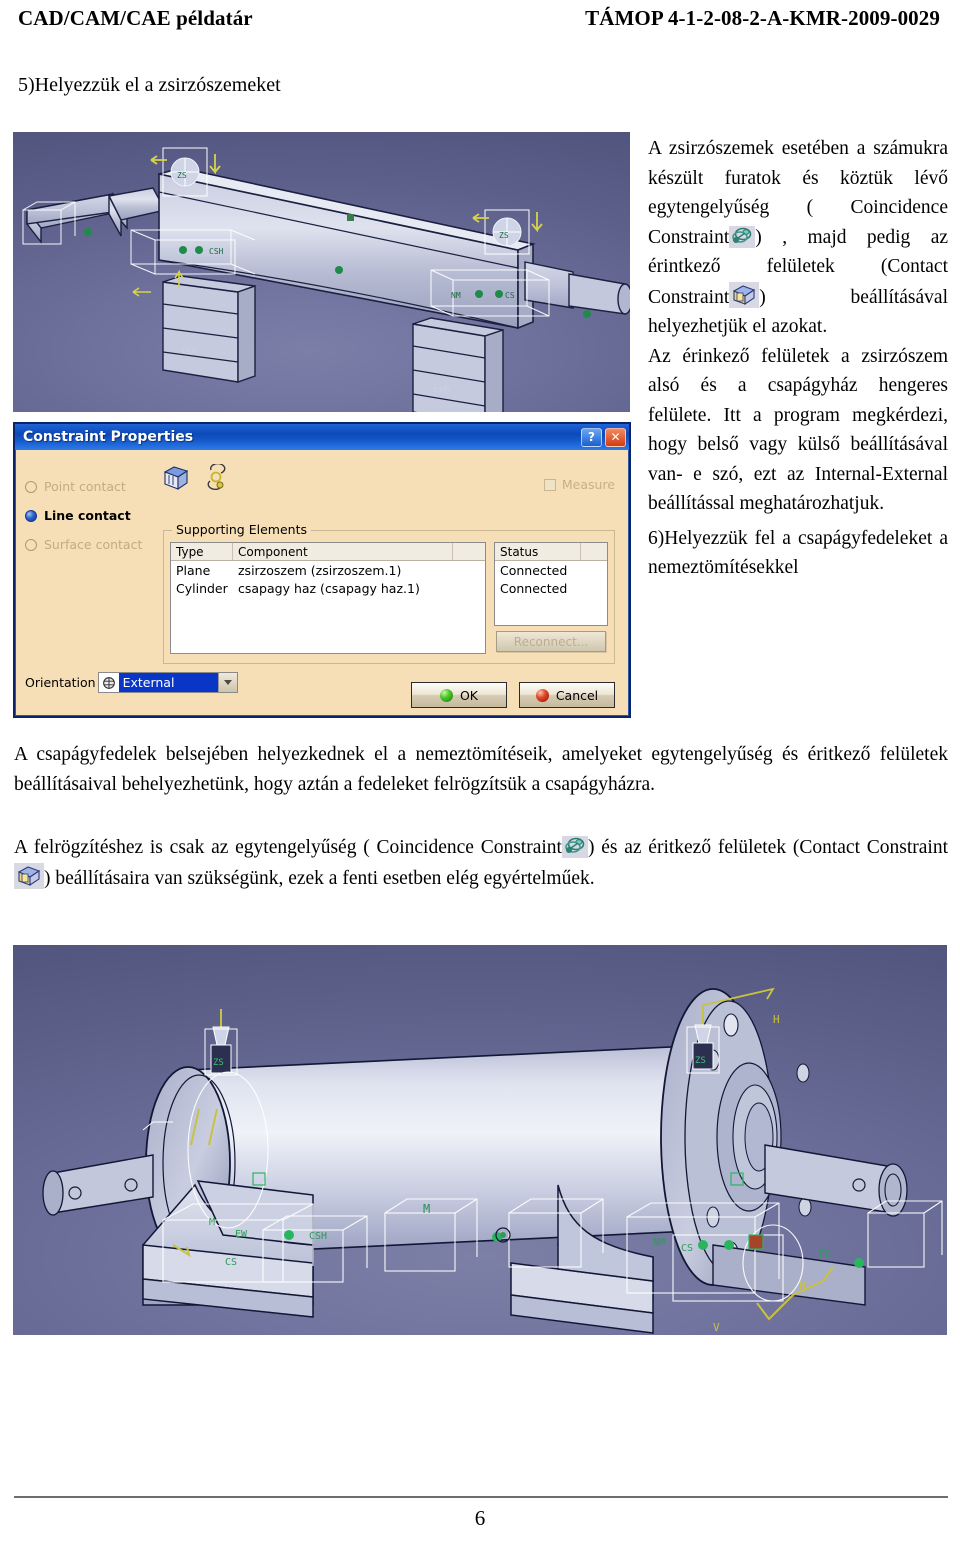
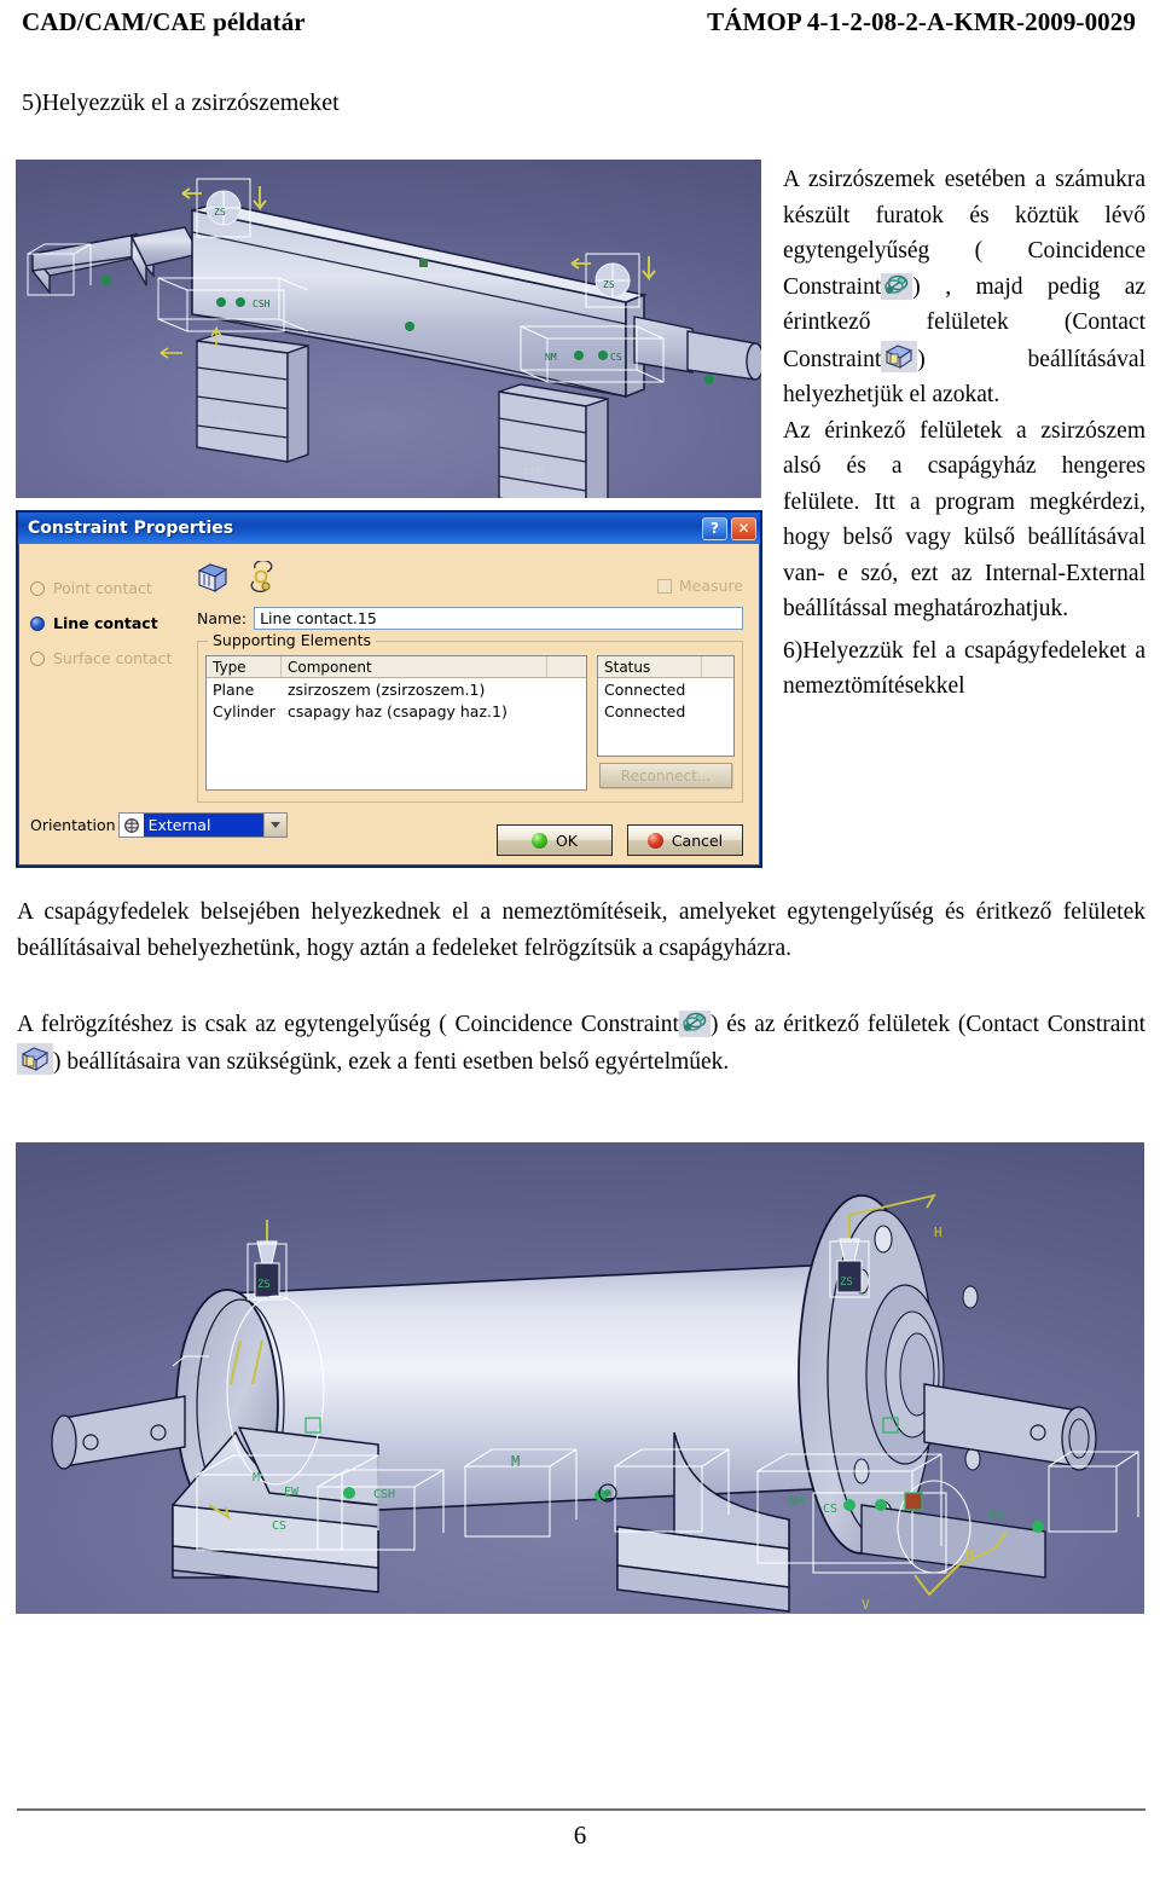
  CAD/CAM/CAE példatár
  TÁMOP 4-1-2-08-2-A-KMR-2009-0029
  5)Helyezzük el a zsirzószemeket
  ZS
  ZS
  CSH
  NM
  CS
  csh
  A zsirzószemek esetében a számukra készült furatok és köztük lévő egytengelyűség ( Coincidence Constraint ) , majd pedig az érintkező felületek (Contact Constraint ) beállításával helyezhetjük el azokat.
  Az érinkező felületek a zsirzószem alsó és a csapágyház hengeres felülete. Itt a program megkérdezi, hogy belső vagy külső beállításával van- e szó, ezt az Internal-External beállítással meghatározhatjuk.
  6)Helyezzük fel a csapágyfedeleket a nemeztömítésekkel
  Constraint Properties
  ?
  ✕
  Point contact
  Line contact
  Surface contact
  Measure
+ Name:
+ Line contact.15
  Supporting Elements
  Type
  Component
  Plane
  zsirzoszem (zsirzoszem.1)
  Cylinder
  csapagy haz (csapagy haz.1)
  Status
  Connected
  Connected
  Reconnect...
  Orientation
  External
  OK
  Cancel
  A csapágyfedelek belsejében helyezkednek el a nemeztömítéseik, amelyeket egytengelyűség és éritkező felületek beállításaival behelyezhetünk, hogy aztán a fedeleket felrögzítsük a csapágyházra.
- A felrögzítéshez is csak az egytengelyűség ( Coincidence Constraint ) és az éritkező felületek (Contact Constraint) beállításaira van szükségünk, ezek a fenti esetben elég egyértelműek.
+ A felrögzítéshez is csak az egytengelyűség ( Coincidence Constraint ) és az éritkező felületek (Contact Constraint) beállításaira van szükségünk, ezek a fenti esetben belső egyértelműek.
  ZS
  ZS
  H
  M
  EW
  CSH
  NM
  CS
  FG
  CS
  M
  H
  V
  6
